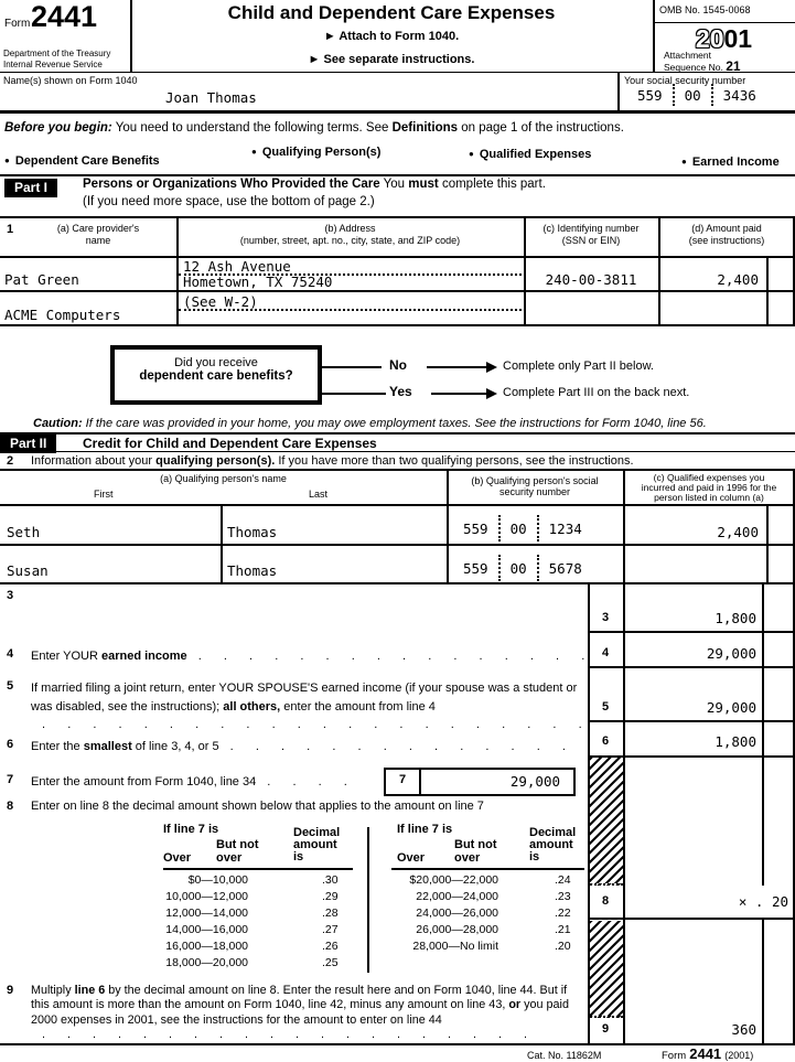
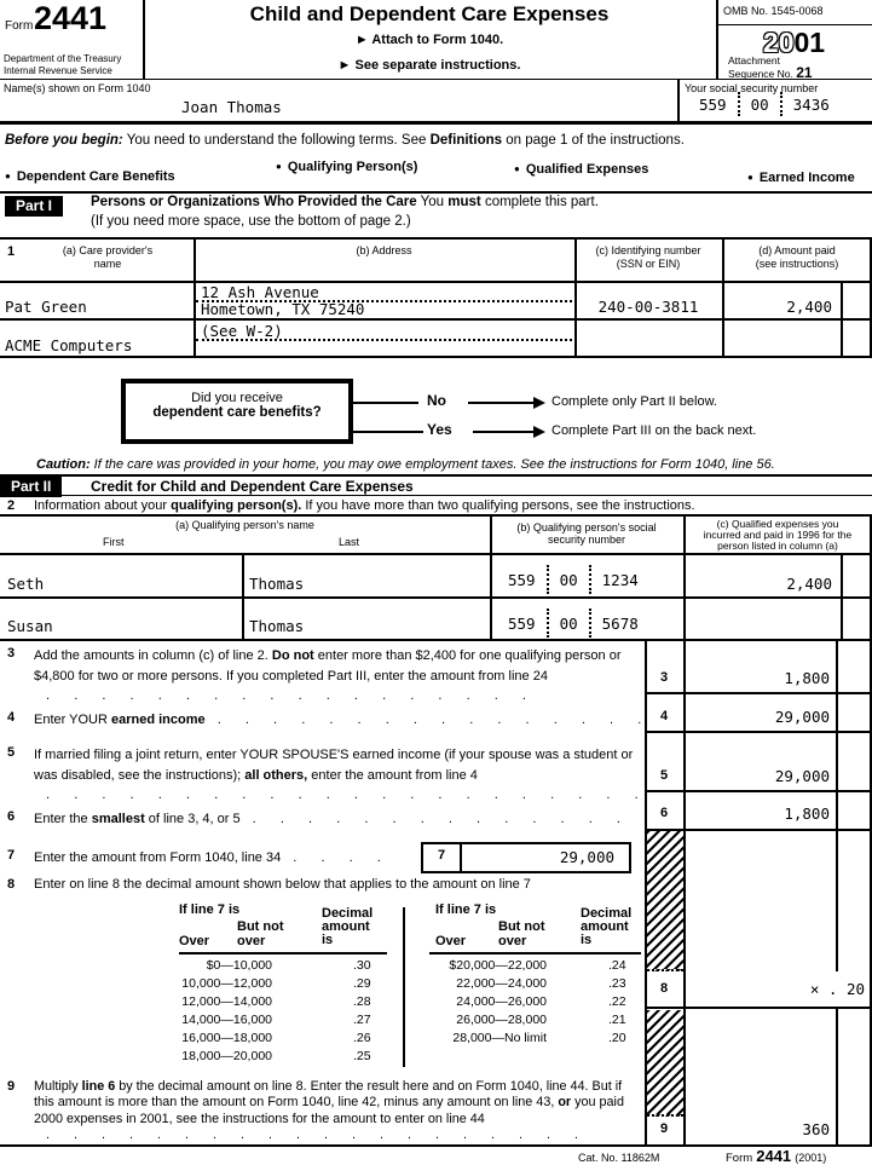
  Form
  2441
  Department of the Treasury
  Internal Revenue Service
  Child and Dependent Care Expenses
  ► Attach to Form 1040.
  ► See separate instructions.
  OMB No. 1545-0068
  2001
  Attachment
  Sequence No. 21
  Name(s) shown on Form 1040
  Joan Thomas
  Your social security number
  559
  00
  3436
  Before you begin: You need to understand the following terms. See Definitions on page 1 of the instructions.
  Dependent Care Benefits
  Qualifying Person(s)
  Qualified Expenses
  Earned Income
  Part I
  Persons or Organizations Who Provided the Care You must complete this part.
  (If you need more space, use the bottom of page 2.)
  1
  (a) Care provider's
  name
  (b) Address
- (number, street, apt. no., city, state, and ZIP code)
  (c) Identifying number
  (SSN or EIN)
  (d) Amount paid
  (see instructions)
  Pat Green
  12 Ash Avenue
  Hometown, TX 75240
  240-00-3811
  2,400
  ACME Computers
  (See W-2)
  Did you receive
  dependent care benefits?
  No
  Complete only Part II below.
  Yes
  Complete Part III on the back next.
  Caution: If the care was provided in your home, you may owe employment taxes. See the instructions for Form 1040, line 56.
  Part II
  Credit for Child and Dependent Care Expenses
  2
  Information about your qualifying person(s). If you have more than two qualifying persons, see the instructions.
  (a) Qualifying person's name
  First
  Last
  (b) Qualifying person's social
  security number
  (c) Qualified expenses you
  incurred and paid in 1996 for the
  person listed in column (a)
  Seth
  Thomas
  559
  00
  1234
  2,400
  Susan
  Thomas
  559
  00
  5678
  3
+ Add the amounts in column (c) of line 2. Do not enter more than $2,400 for one qualifying person or $4,800 for two or more persons. If you completed Part III, enter the amount from line 24 . . . . . . . . . . . . . . . . . .
  3
  1,800
  4
  Enter YOUR earned income . . . . . . . . . . . . . . . .
  4
  29,000
  5
  If married filing a joint return, enter YOUR SPOUSE'S earned income (if your spouse was a student or was disabled, see the instructions); all others, enter the amount from line 4 . . . . . . . . . . . . . . . . . . . . . .
  5
  29,000
  6
  Enter the smallest of line 3, 4, or 5 . . . . . . . . . . . . . .
  6
  1,800
  7
  Enter the amount from Form 1040, line 34 . . . .
  7
  29,000
  8
  Enter on line 8 the decimal amount shown below that applies to the amount on line 7
  8
  × . 20
  If line 7 is
  Decimal
  But not
  amount
  Over
  over
  is
  $0—10,000
  .30
  10,000—12,000
  .29
  12,000—14,000
  .28
  14,000—16,000
  .27
  16,000—18,000
  .26
  18,000—20,000
  .25
  If line 7 is
  Decimal
  But not
  amount
  Over
  over
  is
  $20,000—22,000
  .24
  22,000—24,000
  .23
  24,000—26,000
  .22
  26,000—28,000
  .21
  28,000—No limit
  .20
  9
  Multiply line 6 by the decimal amount on line 8. Enter the result here and on Form 1040, line 44. But if this amount is more than the amount on Form 1040, line 42, minus any amount on line 43, or you paid 2000 expenses in 2001, see the instructions for the amount to enter on line 44 . . . . . . . . . . . . . . . . . . . .
  9
  360
  Cat. No. 11862M
  Form 2441 (2001)
